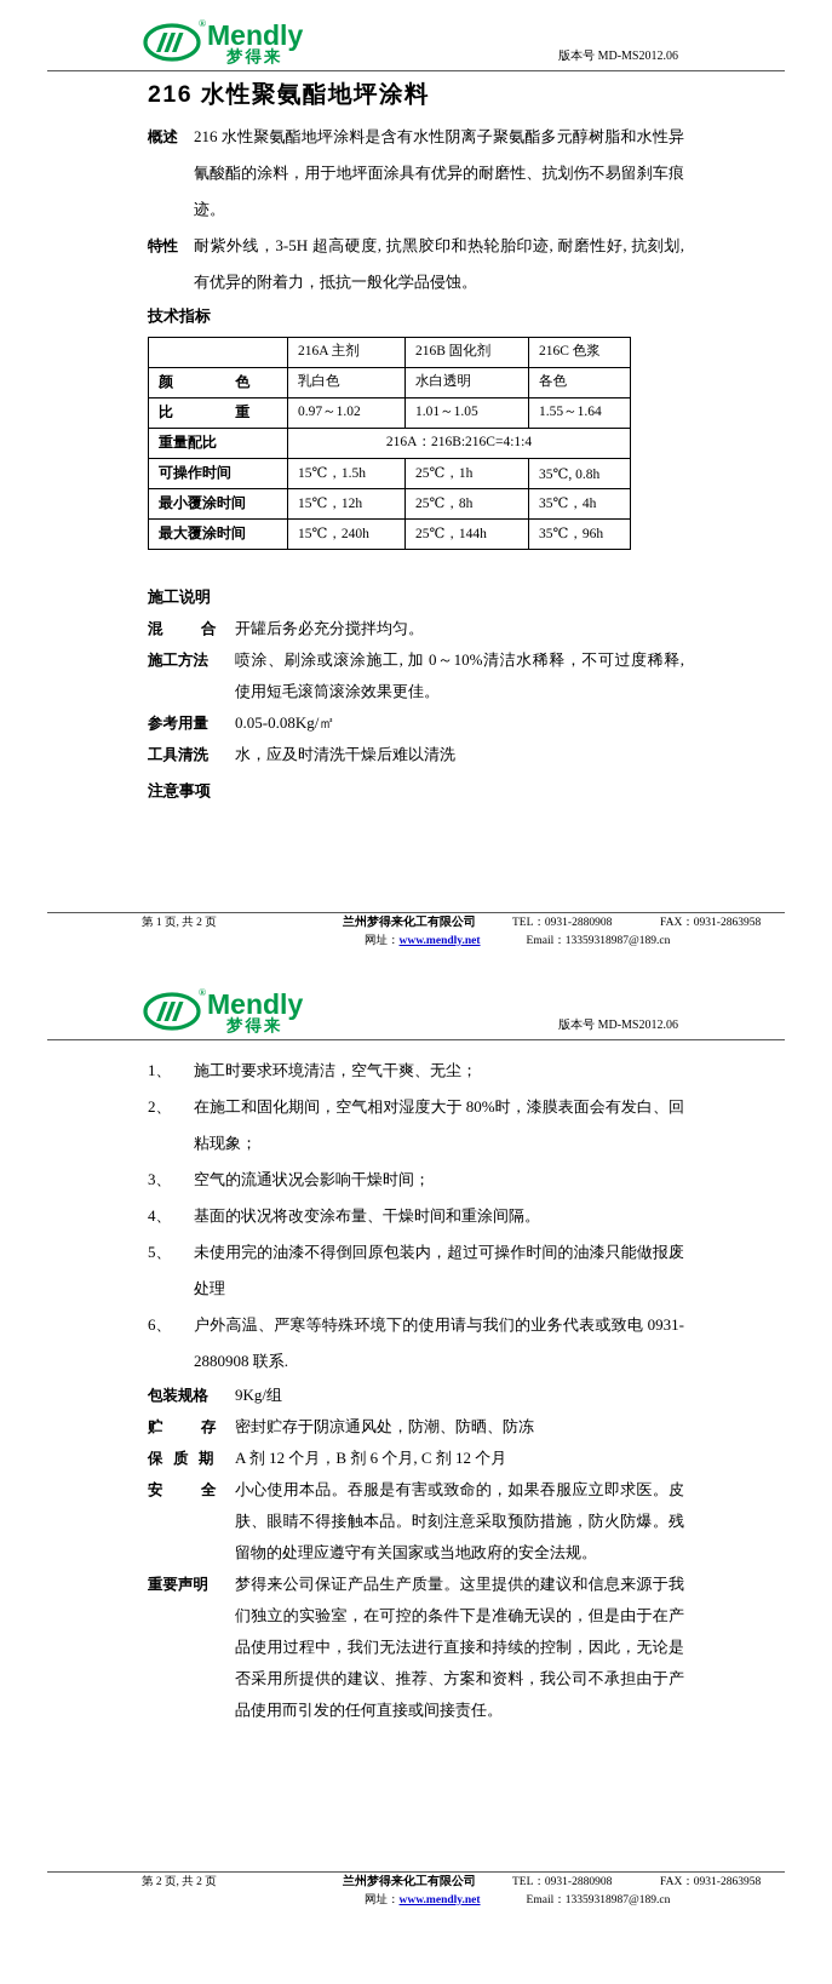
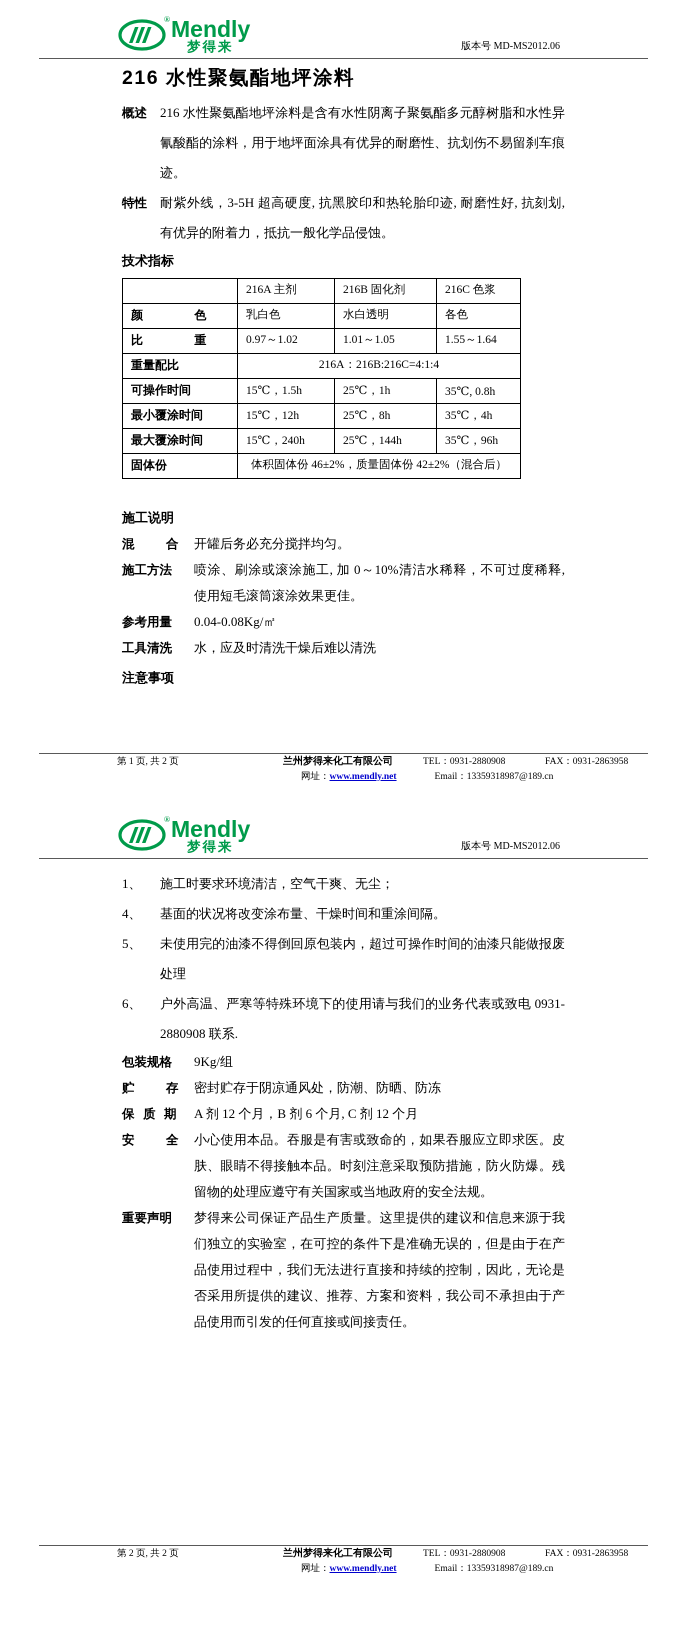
  ®
  Mendly
  梦得来
  版本号 MD-MS2012.06
  216 水性聚氨酯地坪涂料
  概述
  216 水性聚氨酯地坪涂料是含有水性阴离子聚氨酯多元醇树脂和水性异氰酸酯的涂料，用于地坪面涂具有优异的耐磨性、抗划伤不易留刹车痕迹。
  特性
  耐紫外线，3-5H 超高硬度, 抗黑胶印和热轮胎印迹, 耐磨性好, 抗刻划, 有优异的附着力，抵抗一般化学品侵蚀。
  技术指标
  	216A 主剂	216B 固化剂	216C 色浆
  颜 色	乳白色	水白透明	各色
  比 重	0.97～1.02	1.01～1.05	1.55～1.64
  重量配比	216A：216B:216C=4:1:4
  可操作时间	15℃，1.5h	25℃，1h	35℃, 0.8h
  最小覆涂时间	15℃，12h	25℃，8h	35℃，4h
  最大覆涂时间	15℃，240h	25℃，144h	35℃，96h
+ 固体份	体积固体份 46±2%，质量固体份 42±2%（混合后）
  施工说明
  混 合
  开罐后务必充分搅拌均匀。
  施工方法
  喷涂、刷涂或滚涂施工, 加 0～10%清洁水稀释，不可过度稀释, 使用短毛滚筒滚涂效果更佳。
  参考用量
- 0.05-0.08Kg/㎡
+ 0.04-0.08Kg/㎡
  工具清洗
  水，应及时清洗干燥后难以清洗
  注意事项
  第 1 页, 共 2 页
  兰州梦得来化工有限公司
  TEL：0931-2880908
  FAX：0931-2863958
  网址：www.mendly.net
  Email：13359318987@189.cn
  ®
  Mendly
  梦得来
  版本号 MD-MS2012.06
  1、
  施工时要求环境清洁，空气干爽、无尘；
- 2、
- 在施工和固化期间，空气相对湿度大于 80%时，漆膜表面会有发白、回粘现象；
- 3、
- 空气的流通状况会影响干燥时间；
  4、
  基面的状况将改变涂布量、干燥时间和重涂间隔。
  5、
  未使用完的油漆不得倒回原包装内，超过可操作时间的油漆只能做报废处理
  6、
  户外高温、严寒等特殊环境下的使用请与我们的业务代表或致电 0931-2880908 联系.
  包装规格
  9Kg/组
  贮 存
  密封贮存于阴凉通风处，防潮、防晒、防冻
  保 质 期
  A 剂 12 个月，B 剂 6 个月, C 剂 12 个月
  安 全
  小心使用本品。吞服是有害或致命的，如果吞服应立即求医。皮肤、眼睛不得接触本品。时刻注意采取预防措施，防火防爆。残留物的处理应遵守有关国家或当地政府的安全法规。
  重要声明
  梦得来公司保证产品生产质量。这里提供的建议和信息来源于我们独立的实验室，在可控的条件下是准确无误的，但是由于在产品使用过程中，我们无法进行直接和持续的控制，因此，无论是否采用所提供的建议、推荐、方案和资料，我公司不承担由于产品使用而引发的任何直接或间接责任。
  第 2 页, 共 2 页
  兰州梦得来化工有限公司
  TEL：0931-2880908
  FAX：0931-2863958
  网址：www.mendly.net
  Email：13359318987@189.cn
